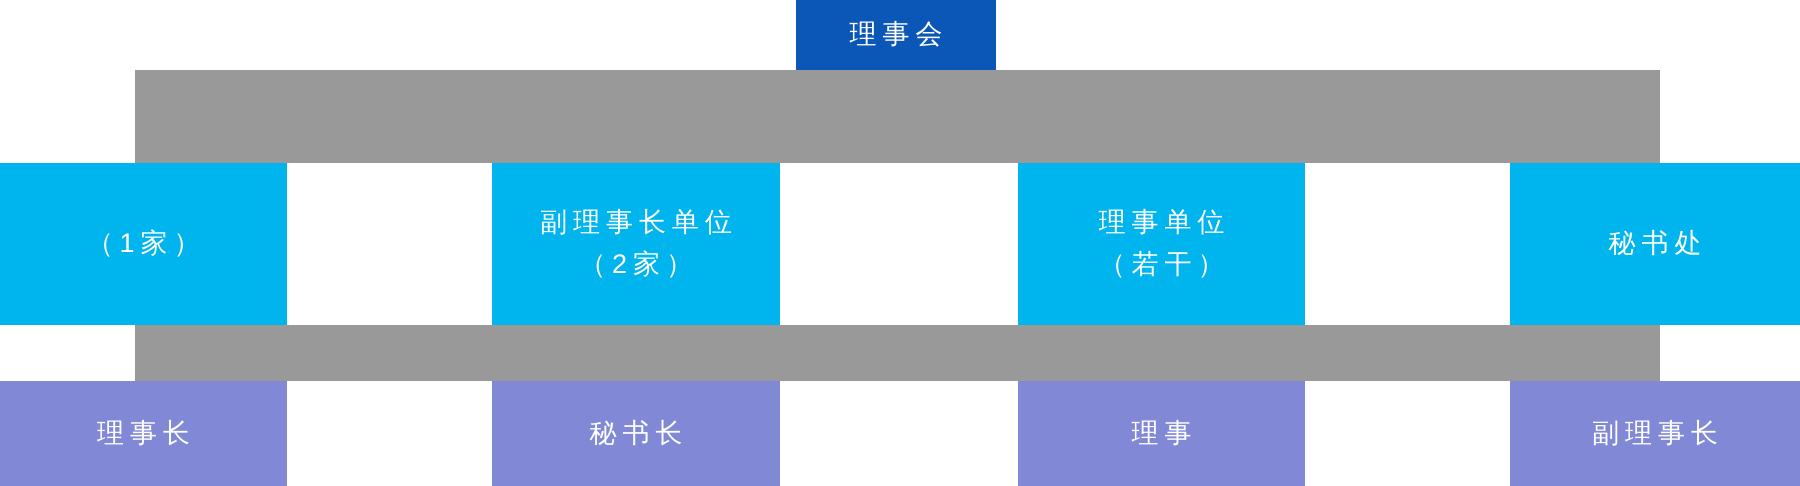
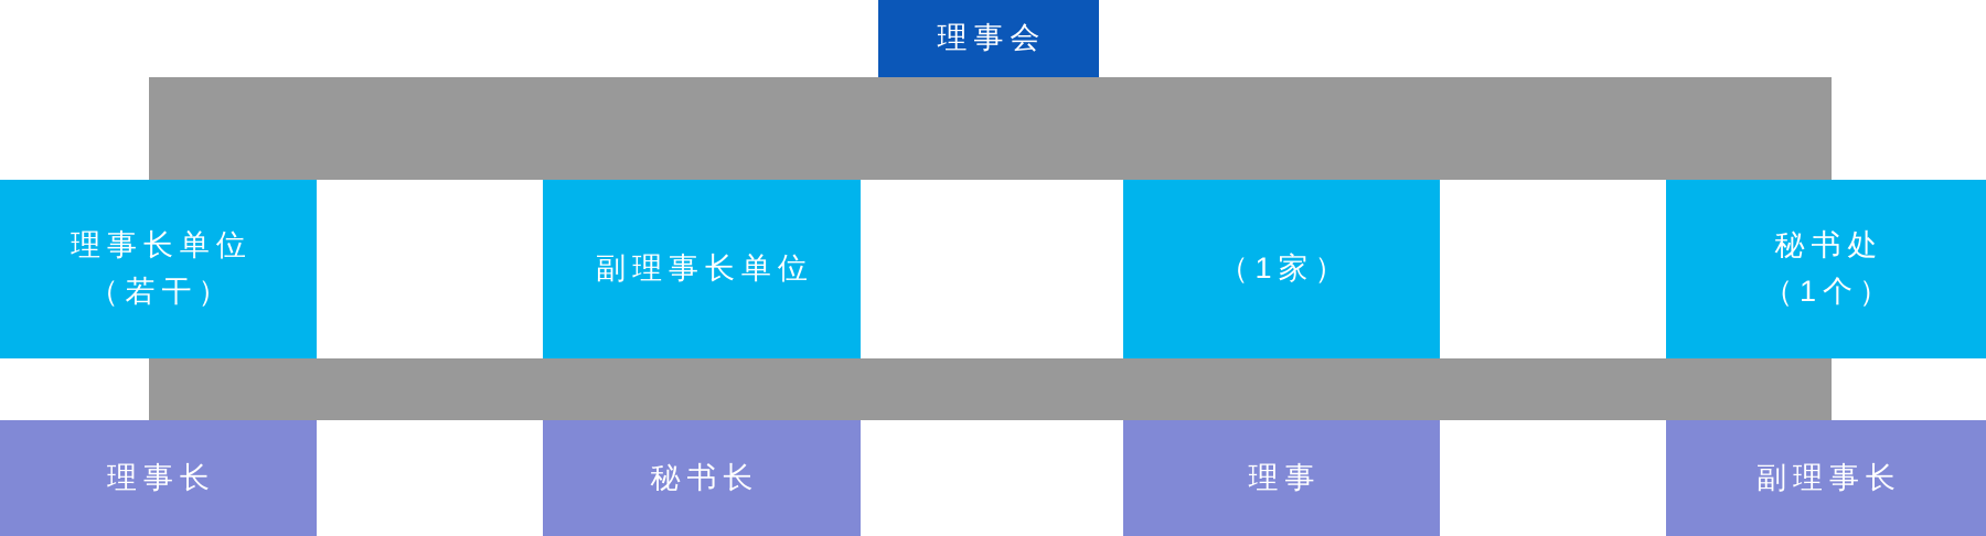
  理事会
+ 理事长单位
- （1家）
+ （若干）
  副理事长单位
- （2家）
- 理事单位
- （若干）
+ （1家）
  秘书处
+ （1个）
  理事长
  秘书长
  理事
  副理事长
